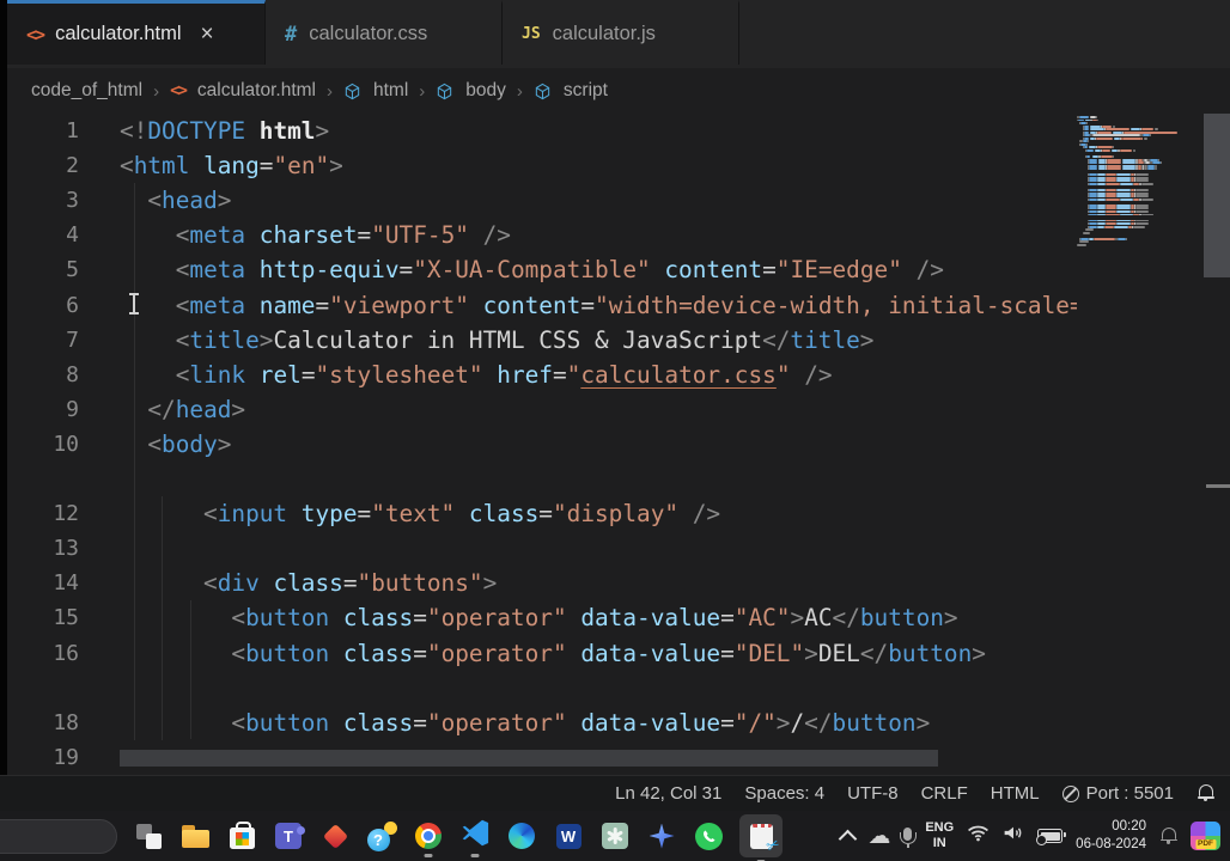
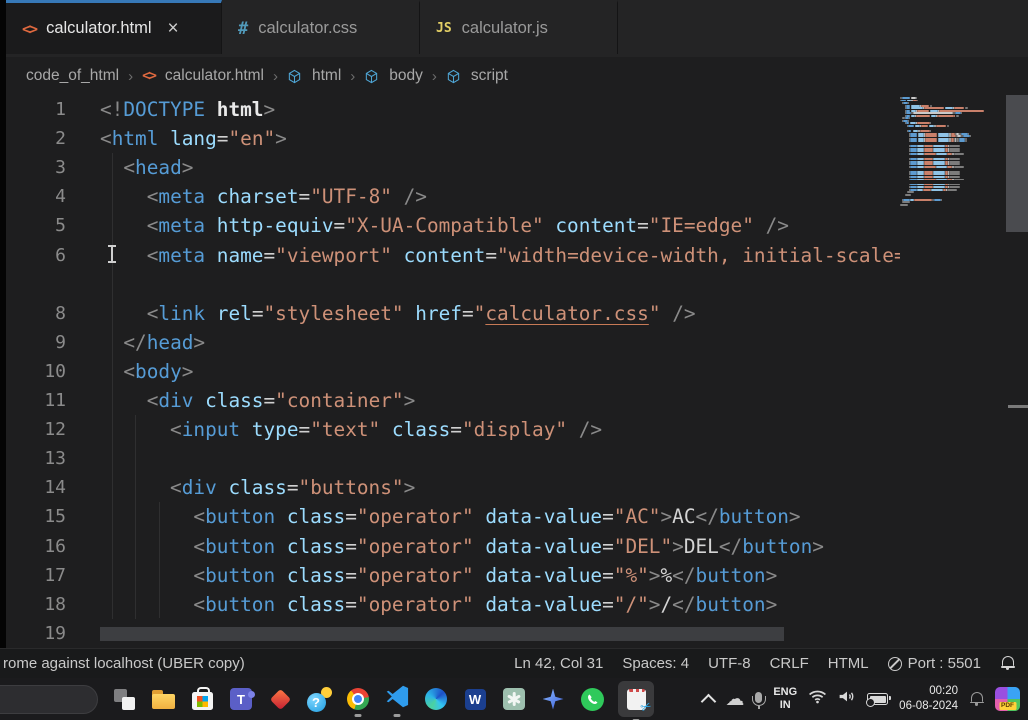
  <>
  calculator.html
  ×
  #
  calculator.css
  JS
  calculator.js
  code_of_html
  ›
  <>
  calculator.html
  ›
  html
  ›
  body
  ›
  script
  1
  <!DOCTYPE html>
  2
  <html lang="en">
  3
  <head>
  4
- <meta charset="UTF-5" />
+ <meta charset="UTF-8" />
  5
  <meta http-equiv="X-UA-Compatible" content="IE=edge" />
  6
  <meta name="viewport" content="width=device-width, initial-scale=
- 7
- <title>Calculator in HTML CSS & JavaScript</title>
  8
  <link rel="stylesheet" href="calculator.css" />
  9
  </head>
  10
  <body>
+ 11
+ <div class="container">
  12
  <input type="text" class="display" />
  13
  14
  <div class="buttons">
  15
  <button class="operator" data-value="AC">AC</button>
  16
  <button class="operator" data-value="DEL">DEL</button>
+ 17
+ <button class="operator" data-value="%">%</button>
  18
  <button class="operator" data-value="/">/</button>
  19
+ rome against localhost (UBER copy)
  Ln 42, Col 31
  Spaces: 4
  UTF-8
  CRLF
  HTML
  Port : 5501
  T
  W
  ☁
  ENG
  IN
  00:20
  06-08-2024
